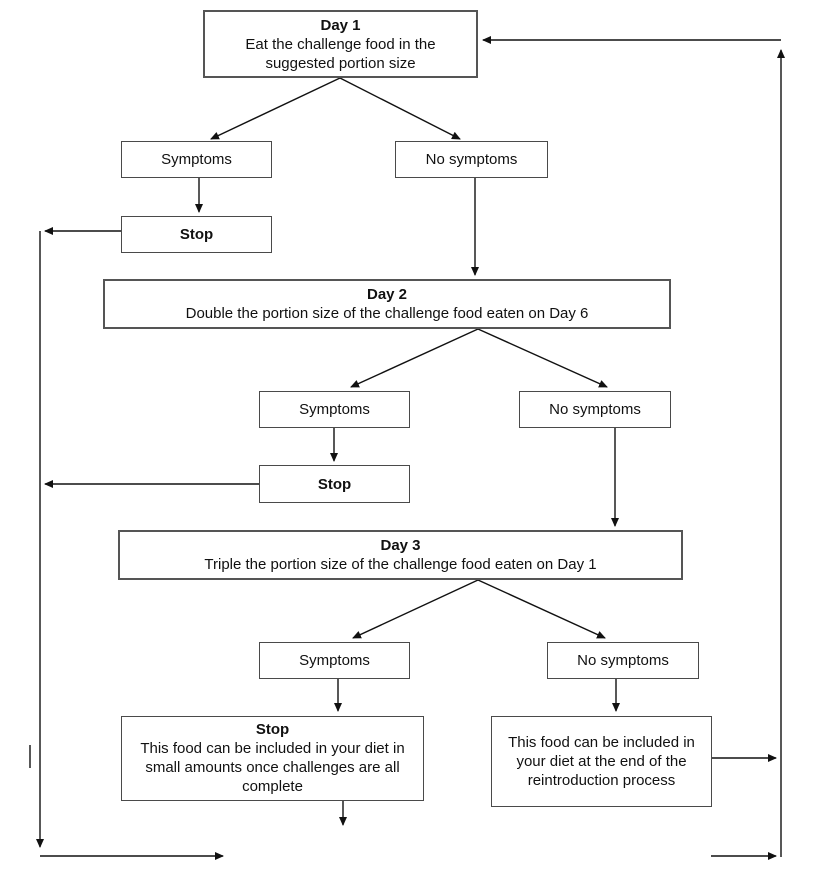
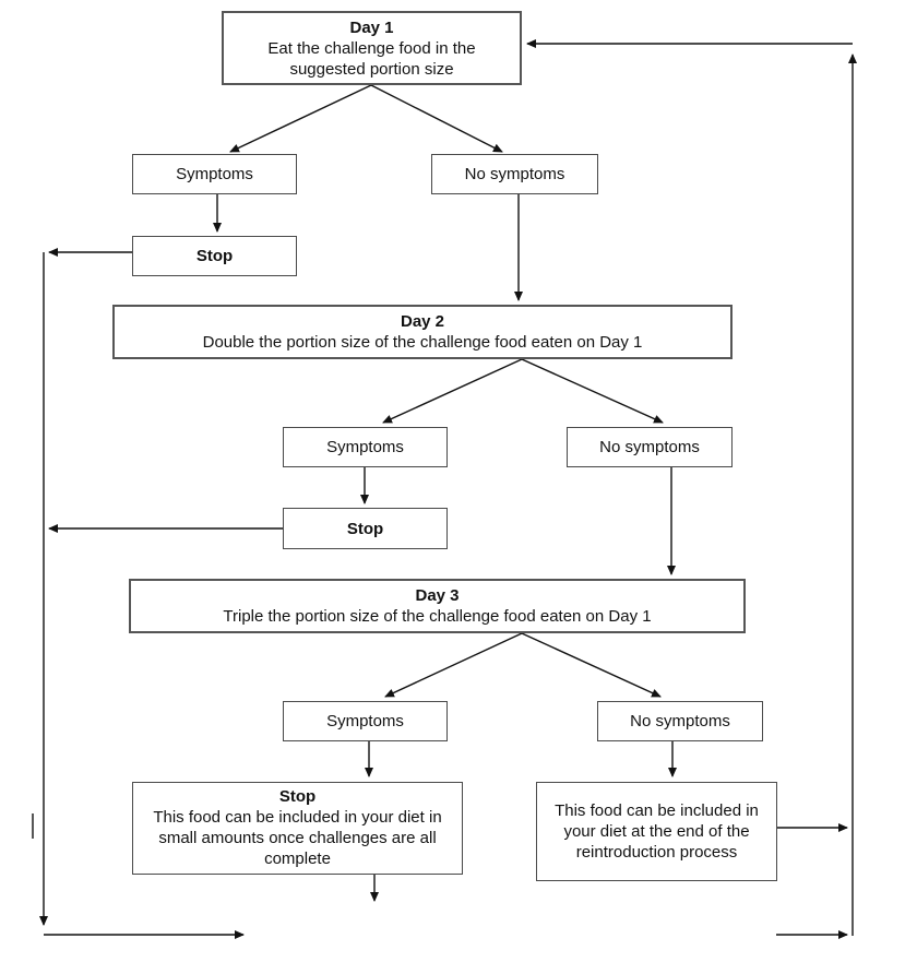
  Day 1
  Eat the challenge food in the suggested portion size
  Symptoms
  No symptoms
  Stop
  Day 2
- Double the portion size of the challenge food eaten on Day 6
+ Double the portion size of the challenge food eaten on Day 1
  Symptoms
  No symptoms
  Stop
  Day 3
  Triple the portion size of the challenge food eaten on Day 1
  Symptoms
  No symptoms
  Stop
  This food can be included in your diet in small amounts once challenges are all complete
  This food can be included in your diet at the end of the reintroduction process
